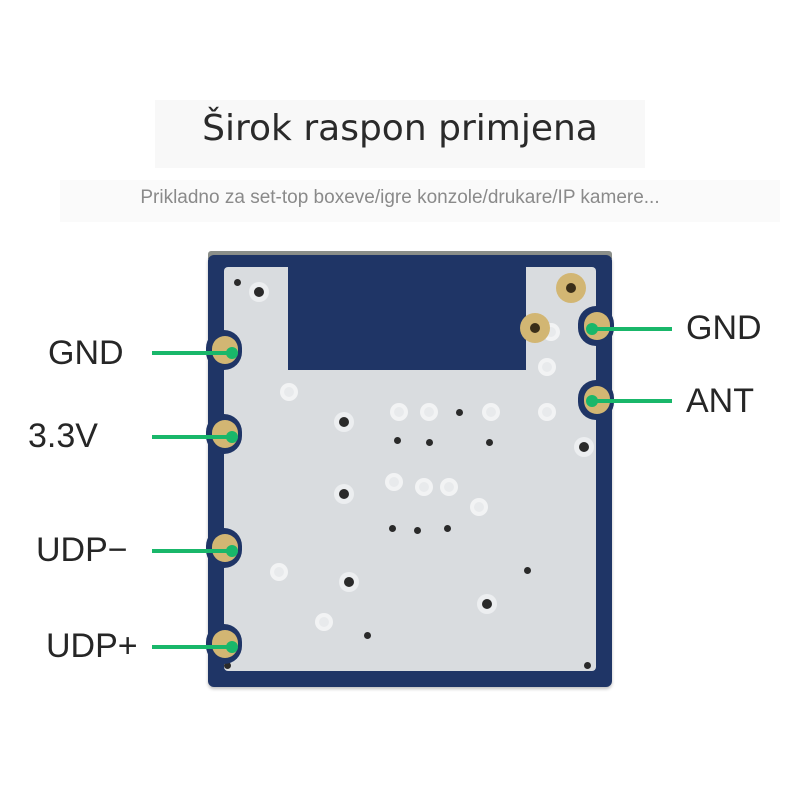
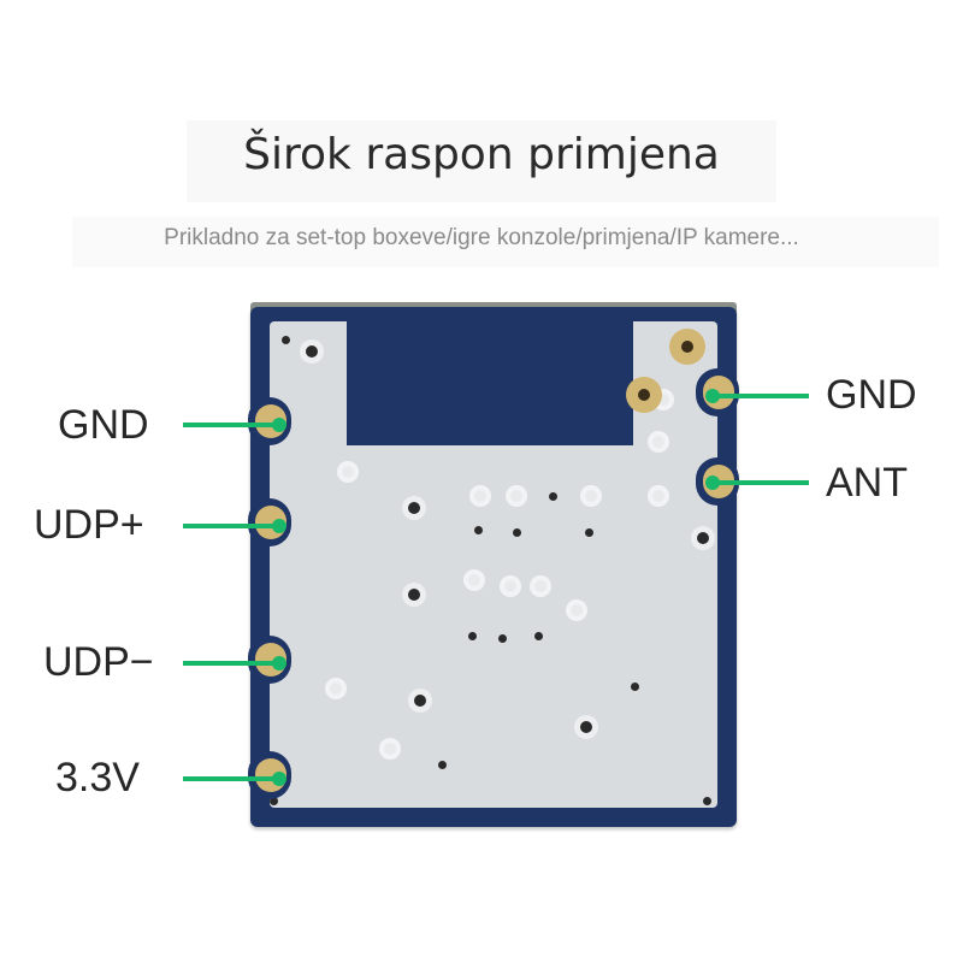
  Širok raspon primjena
- Prikladno za set-top boxeve/igre konzole/drukare/IP kamere...
+ Prikladno za set-top boxeve/igre konzole/primjena/IP kamere...
  GND
- 3.3V
+ UDP+
  UDP−
- UDP+
+ 3.3V
  GND
  ANT
